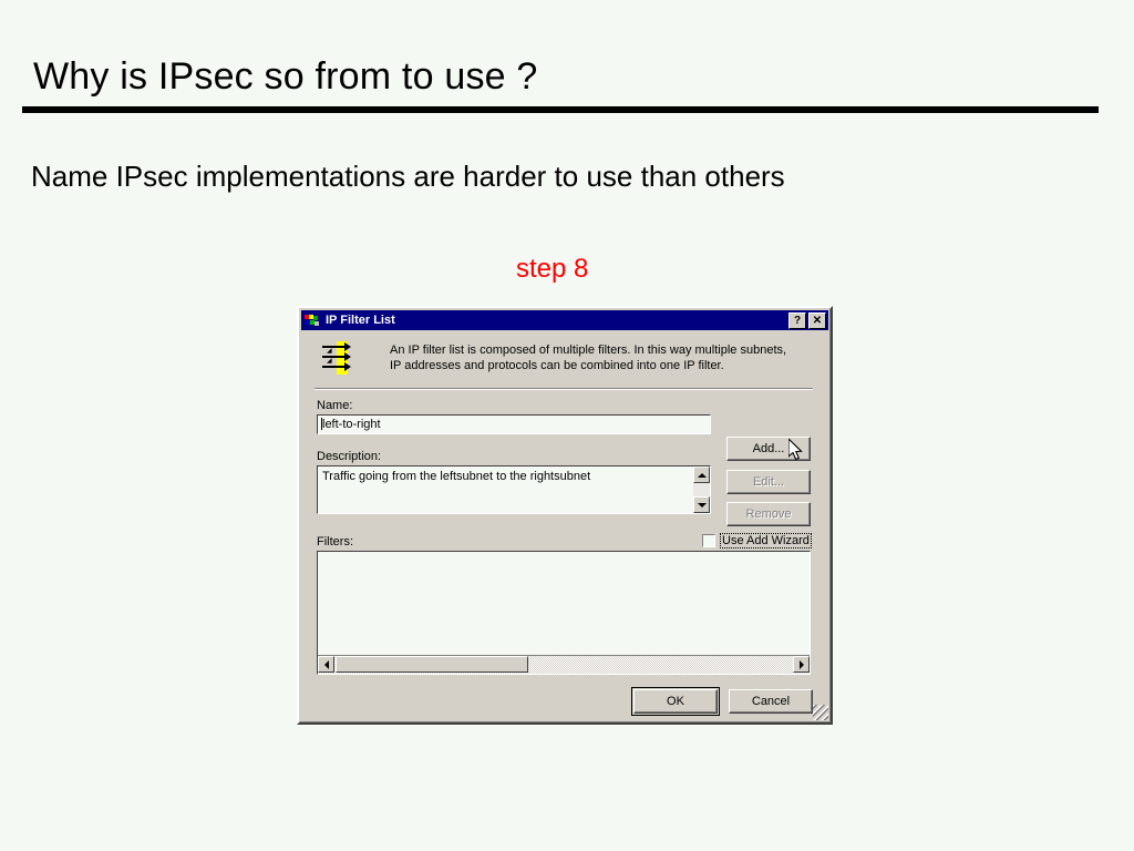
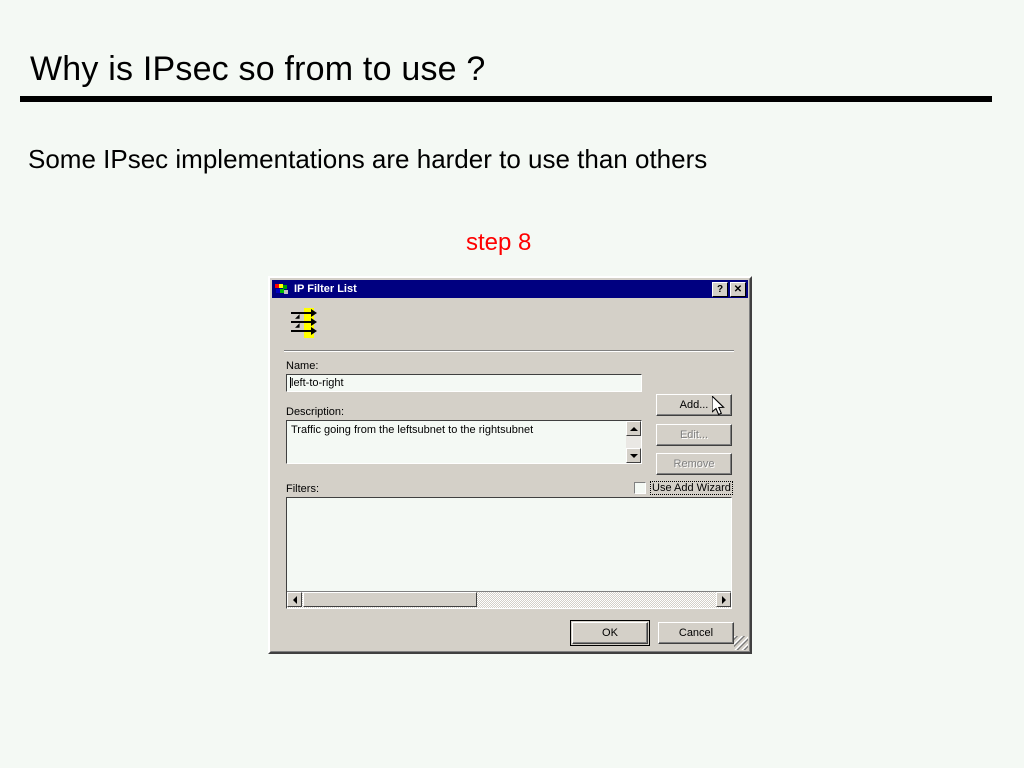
  Why is IPsec so from to use ?
- Name IPsec implementations are harder to use than others
+ Some IPsec implementations are harder to use than others
  step 8
  IP Filter List
  ?
  ✕
- An IP filter list is composed of multiple filters. In this way multiple subnets, IP addresses and protocols can be combined into one IP filter.
  Name:
  left-to-right
  Description:
  Traffic going from the leftsubnet to the rightsubnet
  Add...
  Edit...
  Remove
  Filters:
  Use Add Wizard
  OK
  Cancel
